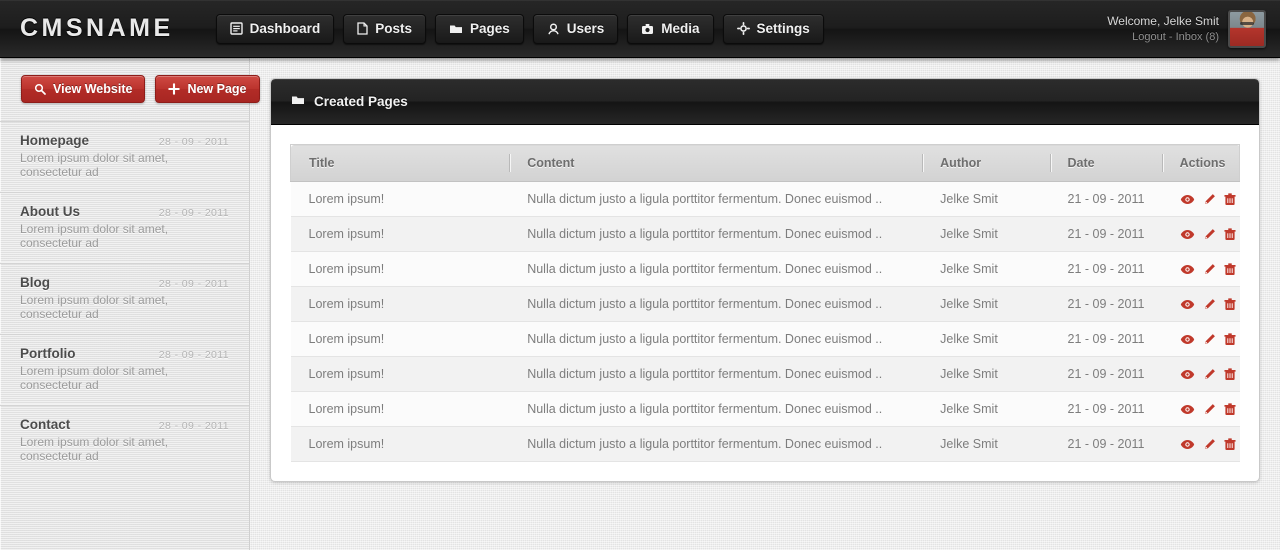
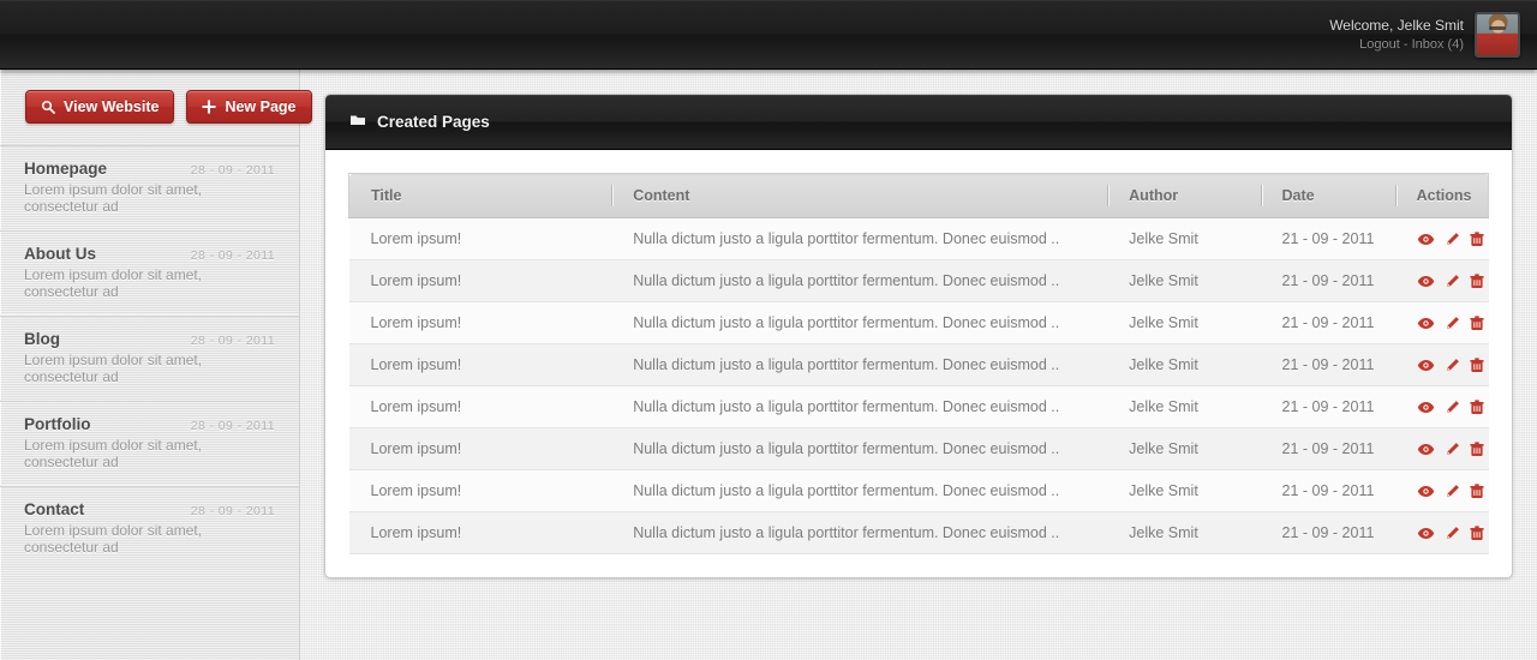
- CMSNAME
- Dashboard
- Posts
- Pages
- Users
- Media
- Settings
  Welcome, Jelke Smit
- Logout - Inbox (8)
+ Logout - Inbox (4)
  View Website
  New Page
  Homepage
  28 - 09 - 2011
  Lorem ipsum dolor sit amet, consectetur ad
  About Us
  28 - 09 - 2011
  Lorem ipsum dolor sit amet, consectetur ad
  Blog
  28 - 09 - 2011
  Lorem ipsum dolor sit amet, consectetur ad
  Portfolio
  28 - 09 - 2011
  Lorem ipsum dolor sit amet, consectetur ad
  Contact
  28 - 09 - 2011
  Lorem ipsum dolor sit amet, consectetur ad
  Created Pages
  Title	Content	Author	Date	Actions
  Lorem ipsum!	Nulla dictum justo a ligula porttitor fermentum. Donec euismod ..	Jelke Smit	21 - 09 - 2011
  Lorem ipsum!	Nulla dictum justo a ligula porttitor fermentum. Donec euismod ..	Jelke Smit	21 - 09 - 2011
  Lorem ipsum!	Nulla dictum justo a ligula porttitor fermentum. Donec euismod ..	Jelke Smit	21 - 09 - 2011
  Lorem ipsum!	Nulla dictum justo a ligula porttitor fermentum. Donec euismod ..	Jelke Smit	21 - 09 - 2011
  Lorem ipsum!	Nulla dictum justo a ligula porttitor fermentum. Donec euismod ..	Jelke Smit	21 - 09 - 2011
  Lorem ipsum!	Nulla dictum justo a ligula porttitor fermentum. Donec euismod ..	Jelke Smit	21 - 09 - 2011
  Lorem ipsum!	Nulla dictum justo a ligula porttitor fermentum. Donec euismod ..	Jelke Smit	21 - 09 - 2011
  Lorem ipsum!	Nulla dictum justo a ligula porttitor fermentum. Donec euismod ..	Jelke Smit	21 - 09 - 2011
